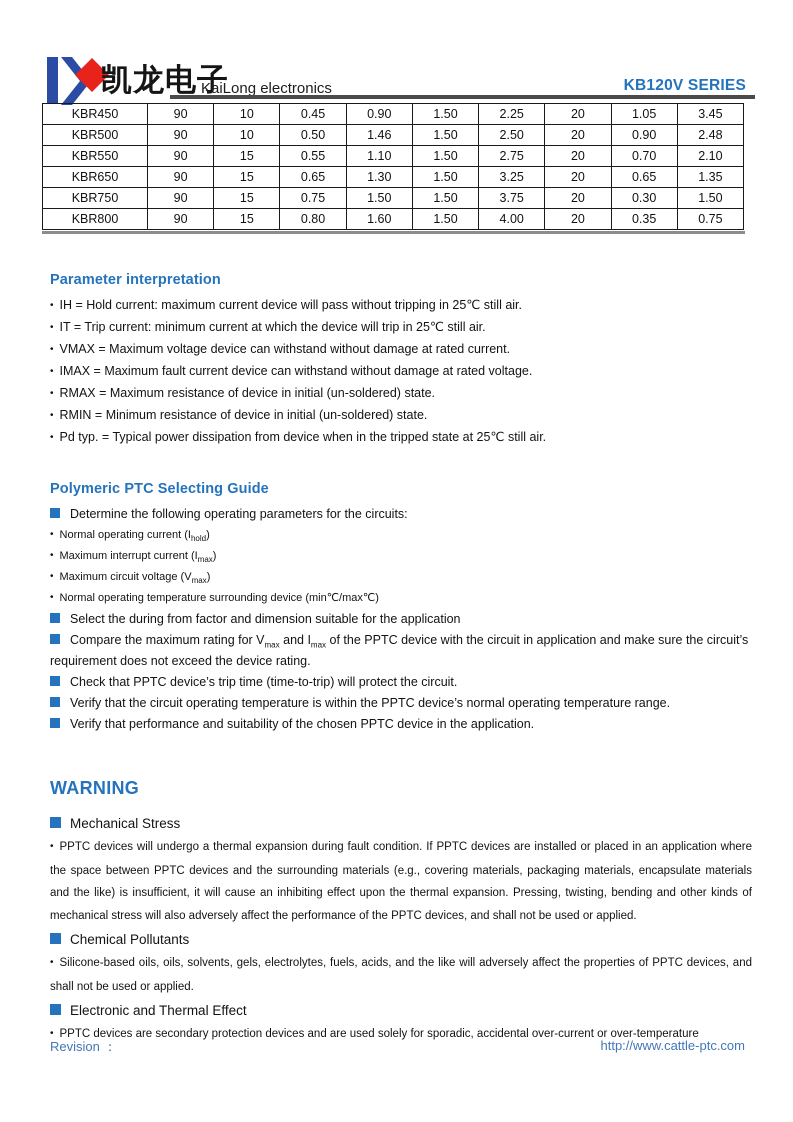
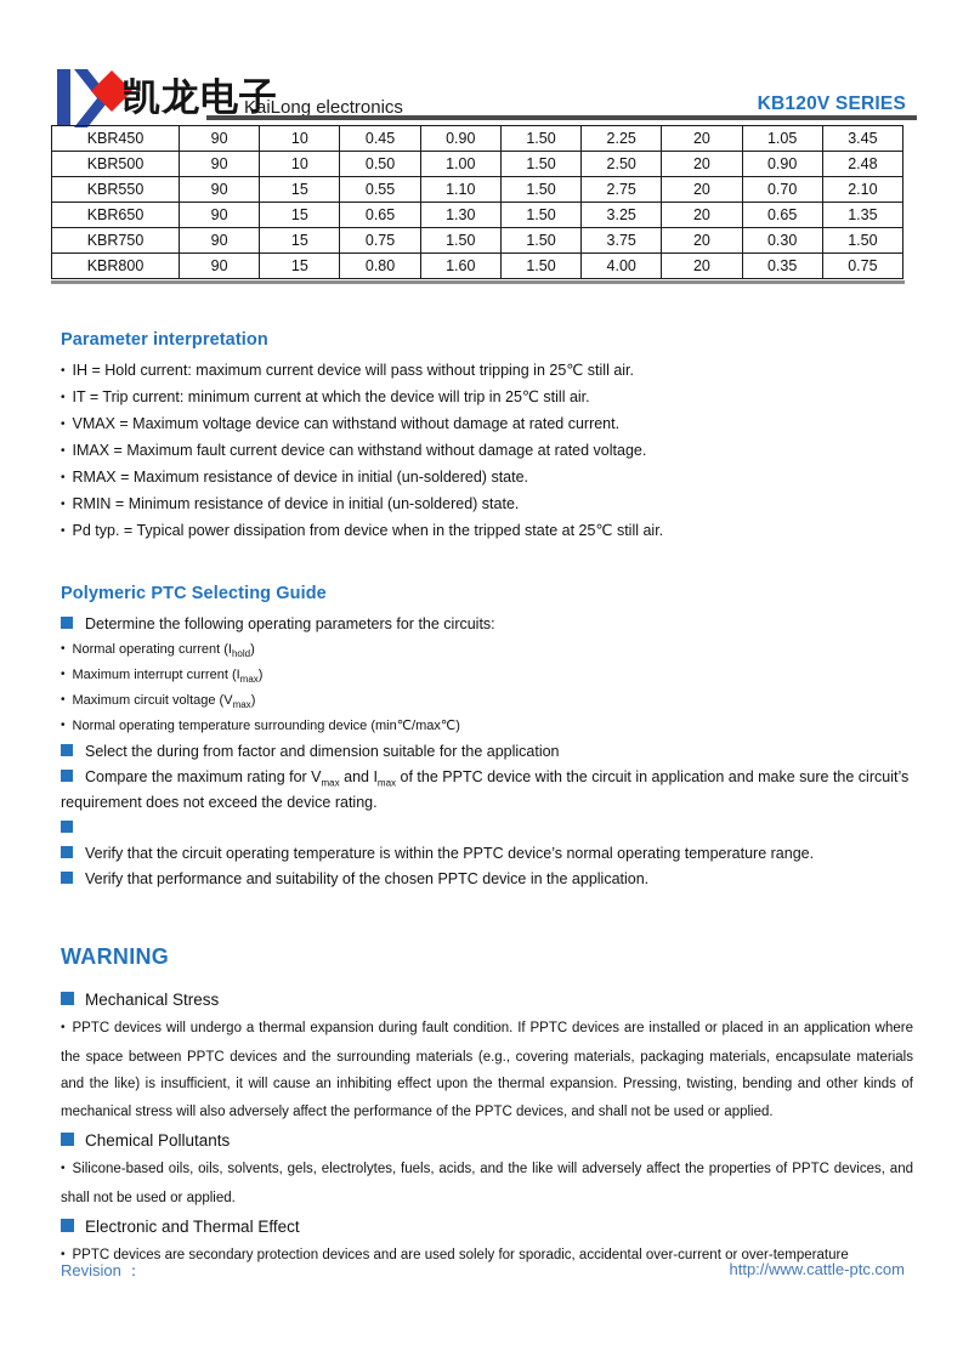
  凯龙电子
  KaiLong electronics
  KB120V SERIES
  KBR450	90	10	0.45	0.90	1.50	2.25	20	1.05	3.45
- KBR500	90	10	0.50	1.46	1.50	2.50	20	0.90	2.48
+ KBR500	90	10	0.50	1.00	1.50	2.50	20	0.90	2.48
  KBR550	90	15	0.55	1.10	1.50	2.75	20	0.70	2.10
  KBR650	90	15	0.65	1.30	1.50	3.25	20	0.65	1.35
  KBR750	90	15	0.75	1.50	1.50	3.75	20	0.30	1.50
  KBR800	90	15	0.80	1.60	1.50	4.00	20	0.35	0.75
  Parameter interpretation
  • IH = Hold current: maximum current device will pass without tripping in 25℃ still air.
  • IT = Trip current: minimum current at which the device will trip in 25℃ still air.
  • VMAX = Maximum voltage device can withstand without damage at rated current.
  • IMAX = Maximum fault current device can withstand without damage at rated voltage.
  • RMAX = Maximum resistance of device in initial (un-soldered) state.
  • RMIN = Minimum resistance of device in initial (un-soldered) state.
  • Pd typ. = Typical power dissipation from device when in the tripped state at 25℃ still air.
  Polymeric PTC Selecting Guide
  Determine the following operating parameters for the circuits:
  • Normal operating current (Ihold)
  • Maximum interrupt current (Imax)
  • Maximum circuit voltage (Vmax)
  • Normal operating temperature surrounding device (min℃/max℃)
  Select the during from factor and dimension suitable for the application
  Compare the maximum rating for Vmax and Imax of the PPTC device with the circuit in application and make sure the circuit’s requirement does not exceed the device rating.
- Check that PPTC device’s trip time (time-to-trip) will protect the circuit.
  Verify that the circuit operating temperature is within the PPTC device’s normal operating temperature range.
  Verify that performance and suitability of the chosen PPTC device in the application.
  WARNING
  Mechanical Stress
  • PPTC devices will undergo a thermal expansion during fault condition. If PPTC devices are installed or placed in an application where the space between PPTC devices and the surrounding materials (e.g., covering materials, packaging materials, encapsulate materials and the like) is insufficient, it will cause an inhibiting effect upon the thermal expansion. Pressing, twisting, bending and other kinds of mechanical stress will also adversely affect the performance of the PPTC devices, and shall not be used or applied.
  Chemical Pollutants
  • Silicone-based oils, oils, solvents, gels, electrolytes, fuels, acids, and the like will adversely affect the properties of PPTC devices, and shall not be used or applied.
  Electronic and Thermal Effect
  • PPTC devices are secondary protection devices and are used solely for sporadic, accidental over-current or over-temperature
  Revision ：
  http://www.cattle-ptc.com
